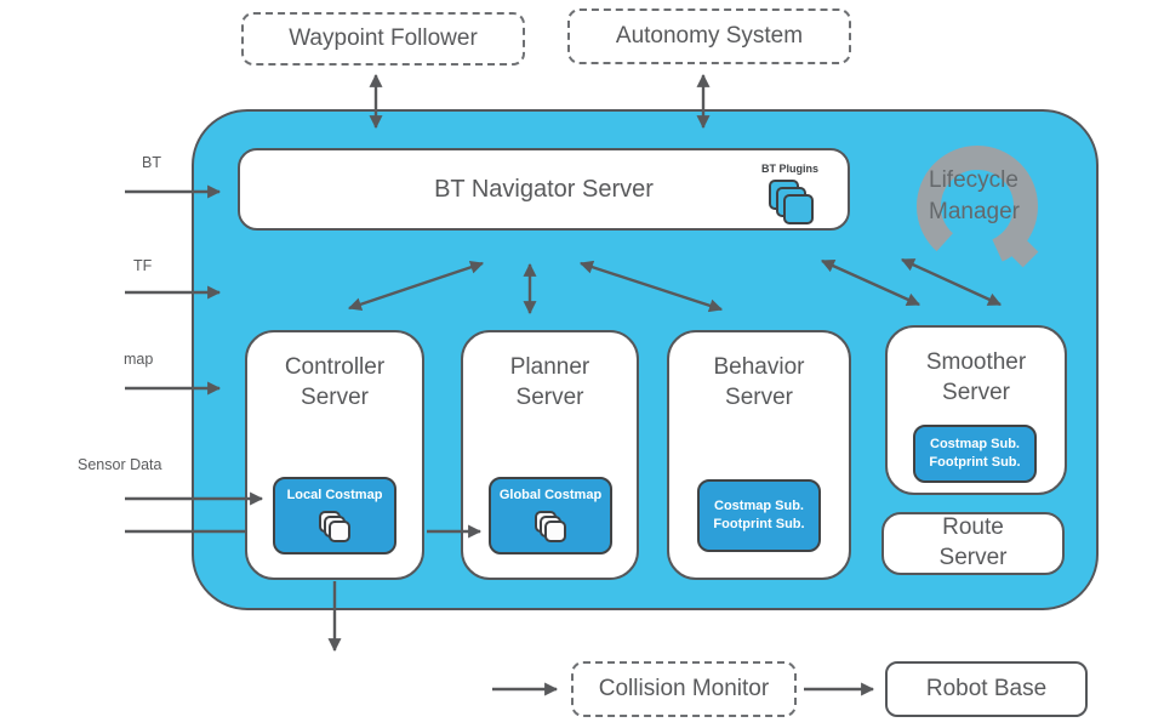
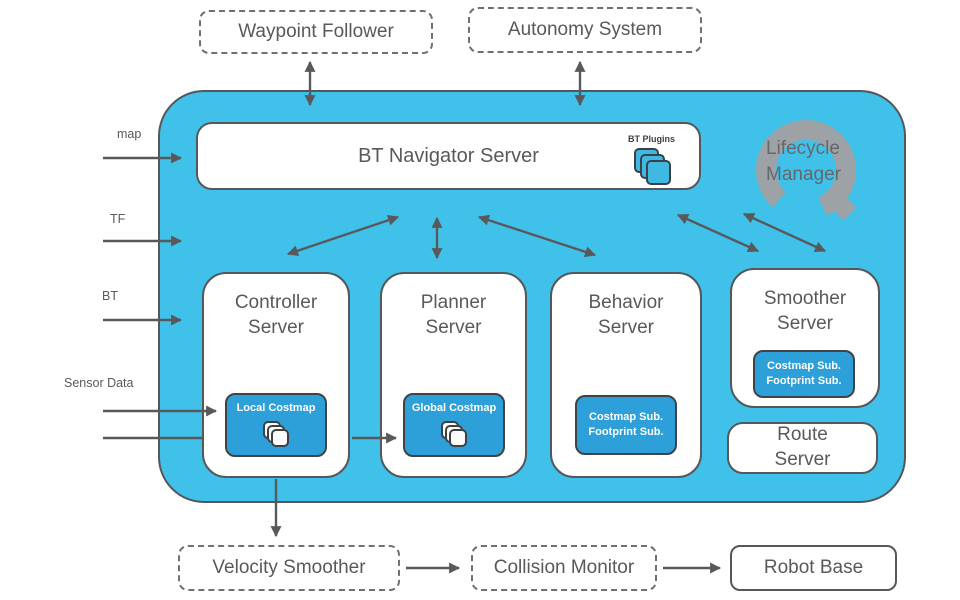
  Lifecycle
  Manager
  Waypoint Follower
  Autonomy System
  BT Navigator Server
  BT Plugins
  Controller
  Server
  Planner
  Server
  Behavior
  Server
  Smoother
  Server
  Route
  Server
  Local Costmap
  Global Costmap
  Costmap Sub.
  Footprint Sub.
  Costmap Sub.
  Footprint Sub.
- BT
+ map
  TF
- map
+ BT
  Sensor Data
+ Velocity Smoother
  Collision Monitor
  Robot Base
